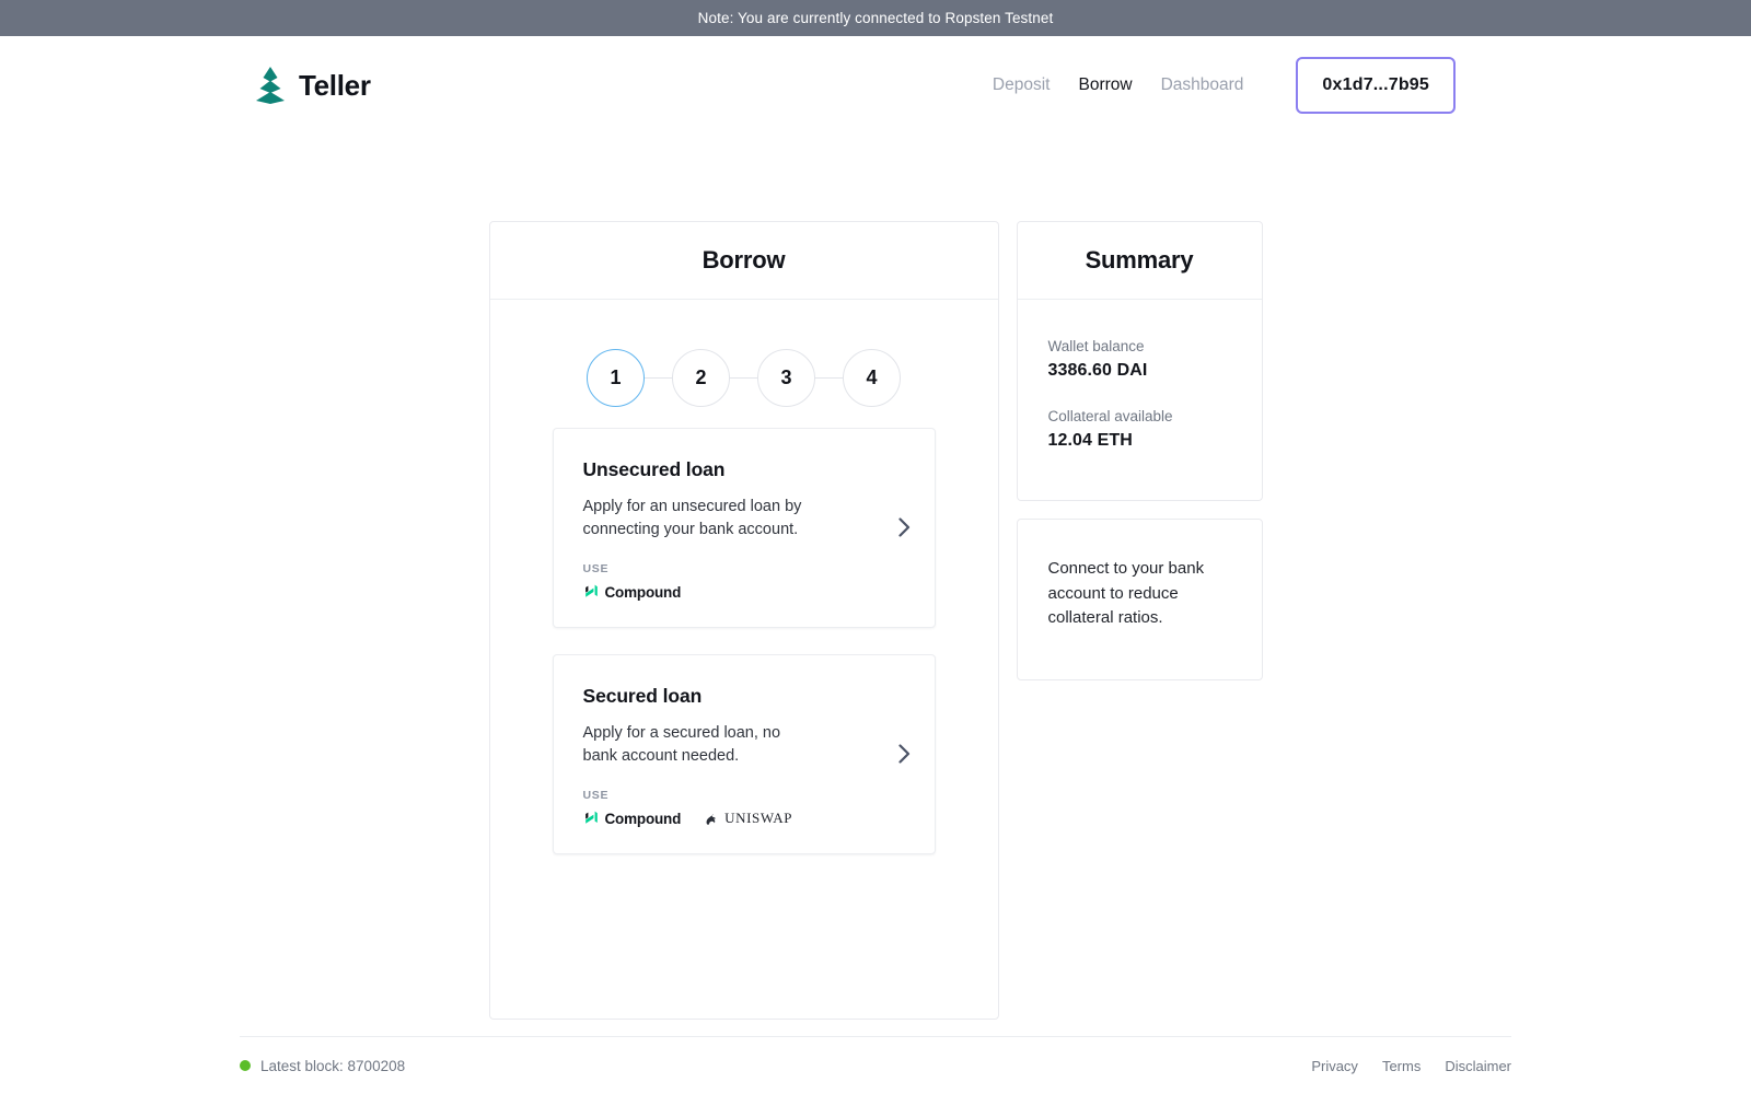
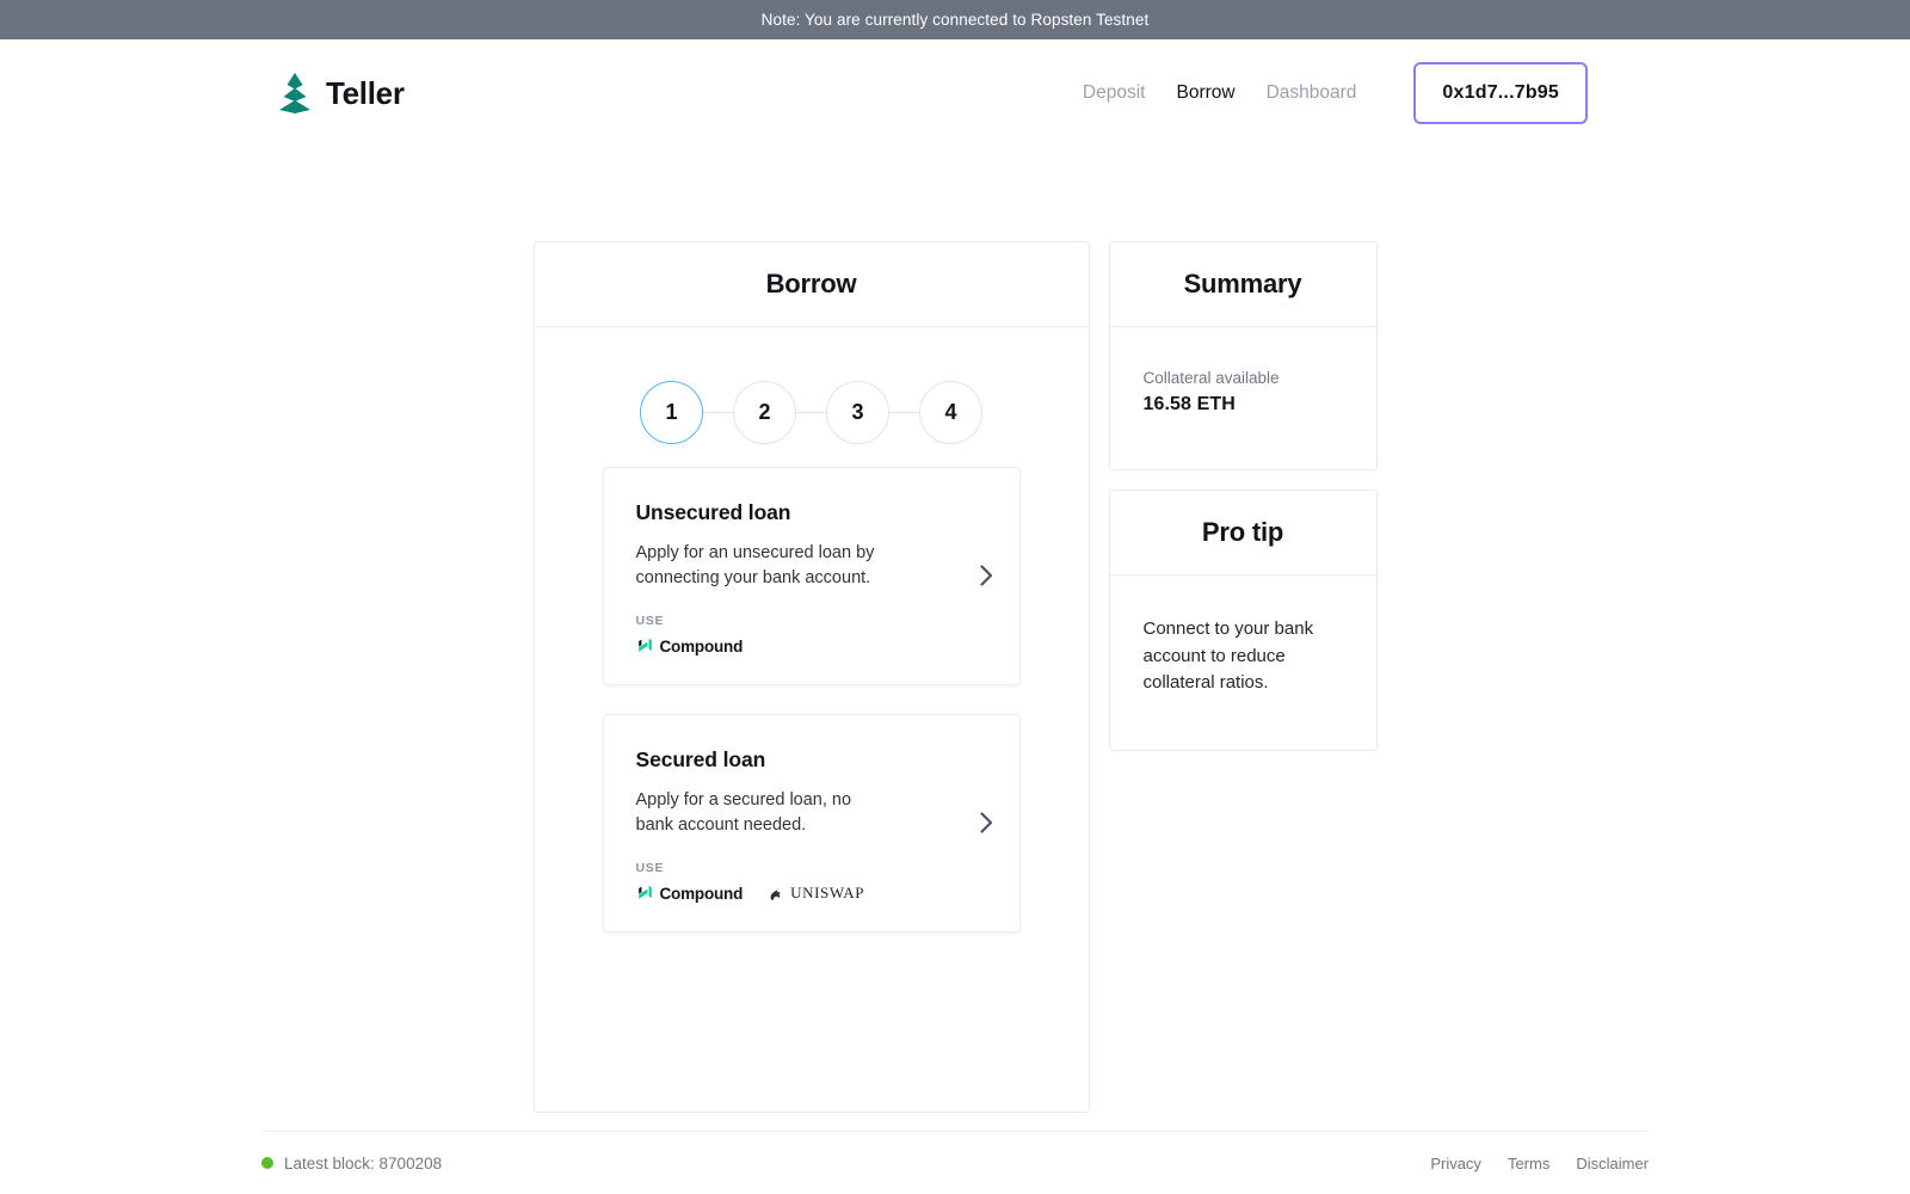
  Note: You are currently connected to Ropsten Testnet
  Teller
  Deposit
  Borrow
  Dashboard
  0x1d7...7b95
  Borrow
  1
  2
  3
  4
  Unsecured loan
  Apply for an unsecured loan by connecting your bank account.
  USE
  Compound
  Secured loan
  Apply for a secured loan, no bank account needed.
  USE
  Compound
  UNISWAP
  Summary
- Wallet balance
- 3386.60 DAI
  Collateral available
- 12.04 ETH
+ 16.58 ETH
+ Pro tip
  Connect to your bank account to reduce collateral ratios.
  Latest block: 8700208
  Privacy
  Terms
  Disclaimer
